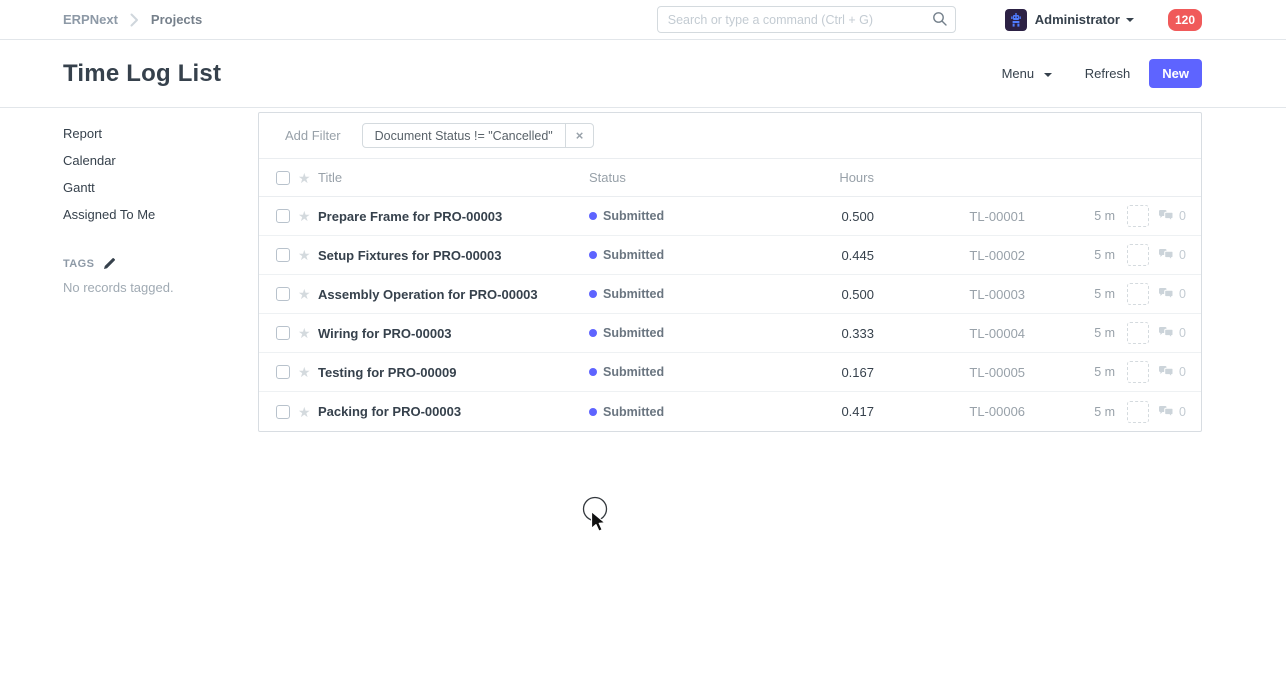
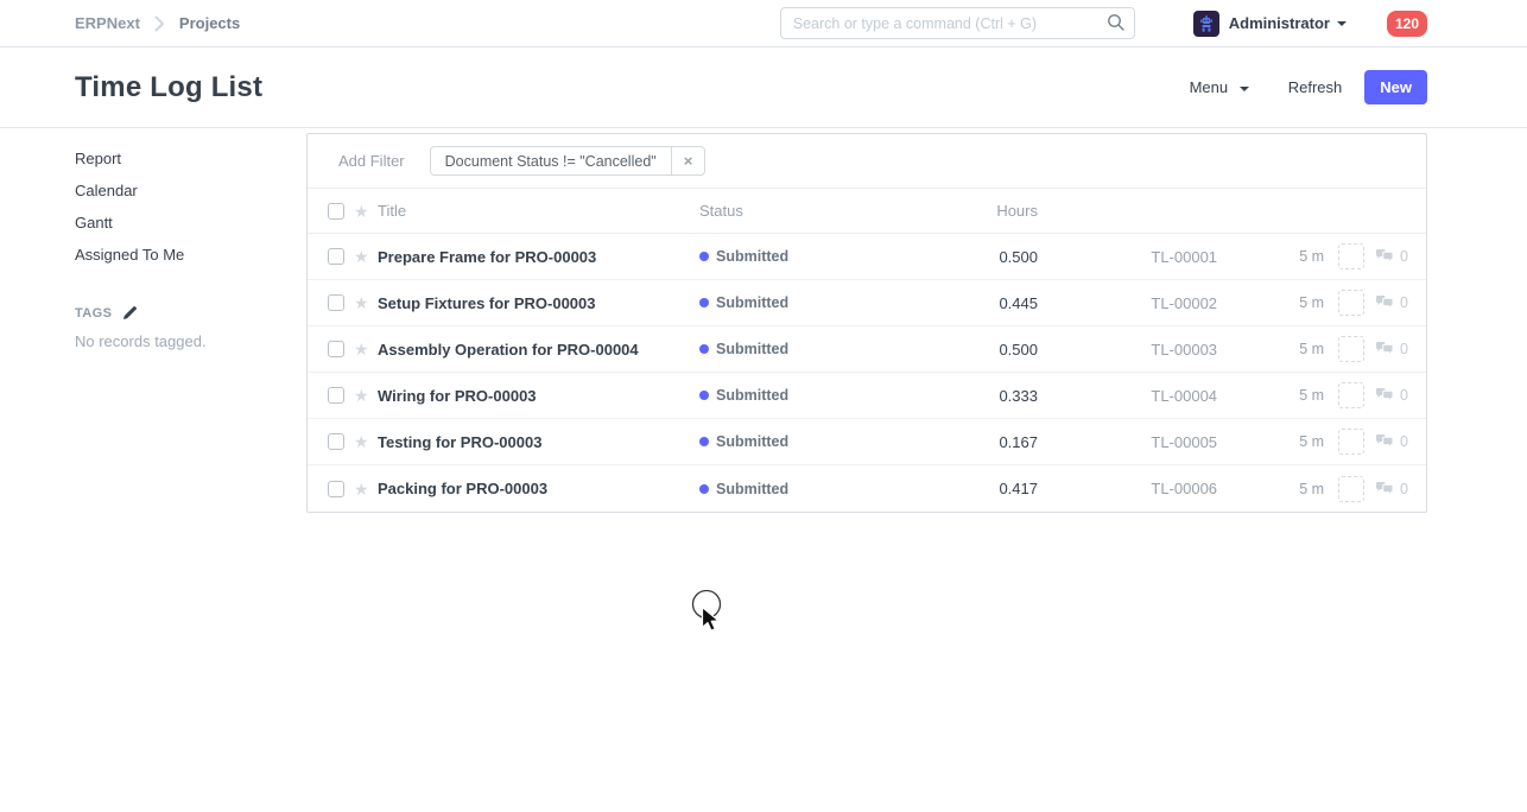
  ERPNext
  Projects
  Search or type a command (Ctrl + G)
  Administrator
  120
  Time Log List
  Menu
  Refresh
  New
  Report
  Calendar
  Gantt
  Assigned To Me
  TAGS
  No records tagged.
  Add Filter
  Document Status != "Cancelled"
  ×
  ★
  Title
  Status
  Hours
  ★
  Prepare Frame for PRO-00003
  Submitted
  0.500
  TL-00001
  5 m
  0
  ★
  Setup Fixtures for PRO-00003
  Submitted
  0.445
  TL-00002
  5 m
  0
  ★
- Assembly Operation for PRO-00003
+ Assembly Operation for PRO-00004
  Submitted
  0.500
  TL-00003
  5 m
  0
  ★
  Wiring for PRO-00003
  Submitted
  0.333
  TL-00004
  5 m
  0
  ★
- Testing for PRO-00009
+ Testing for PRO-00003
  Submitted
  0.167
  TL-00005
  5 m
  0
  ★
  Packing for PRO-00003
  Submitted
  0.417
  TL-00006
  5 m
  0
